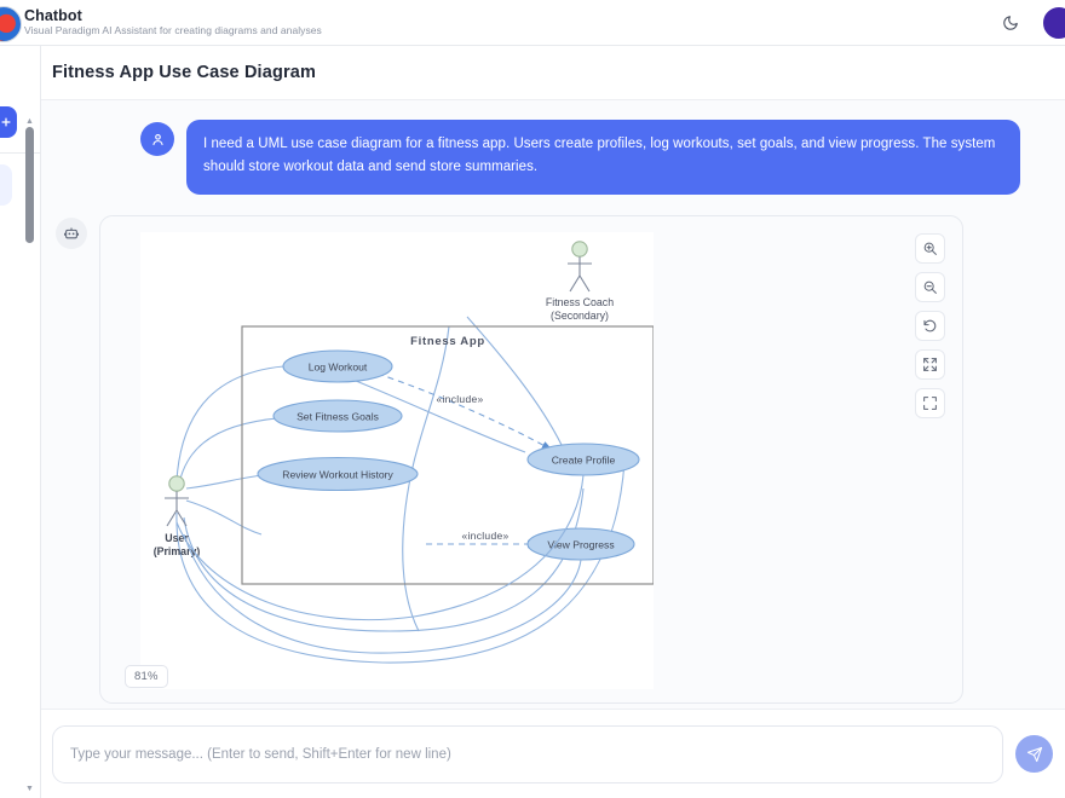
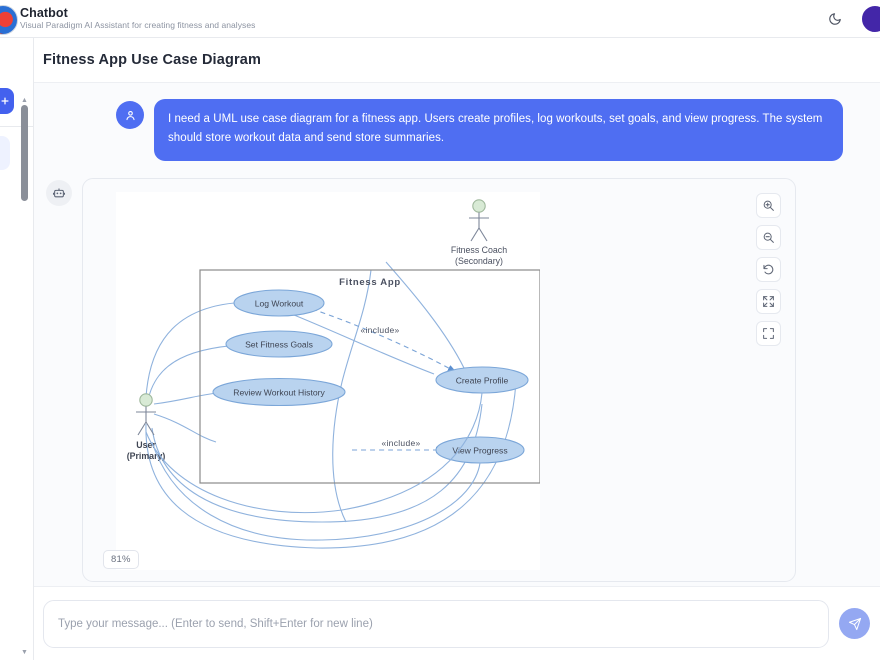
  Chatbot
- Visual Paradigm AI Assistant for creating diagrams and analyses
+ Visual Paradigm AI Assistant for creating fitness and analyses
  Fitness App Use Case Diagram
  I need a UML use case diagram for a fitness app. Users create profiles, log workouts, set goals, and view progress. The system should store workout data and send store summaries.
  Fitness App
  «include»
  «include»
  Fitness Coach
  (Secondary)
  User
  (Primar)
  Log Workout
  Set Fitness Goals
  Review Workout History
  Create Profile
  Vew Progress
  81%
  Type your message... (Enter to send, Shift+Enter for new line)
